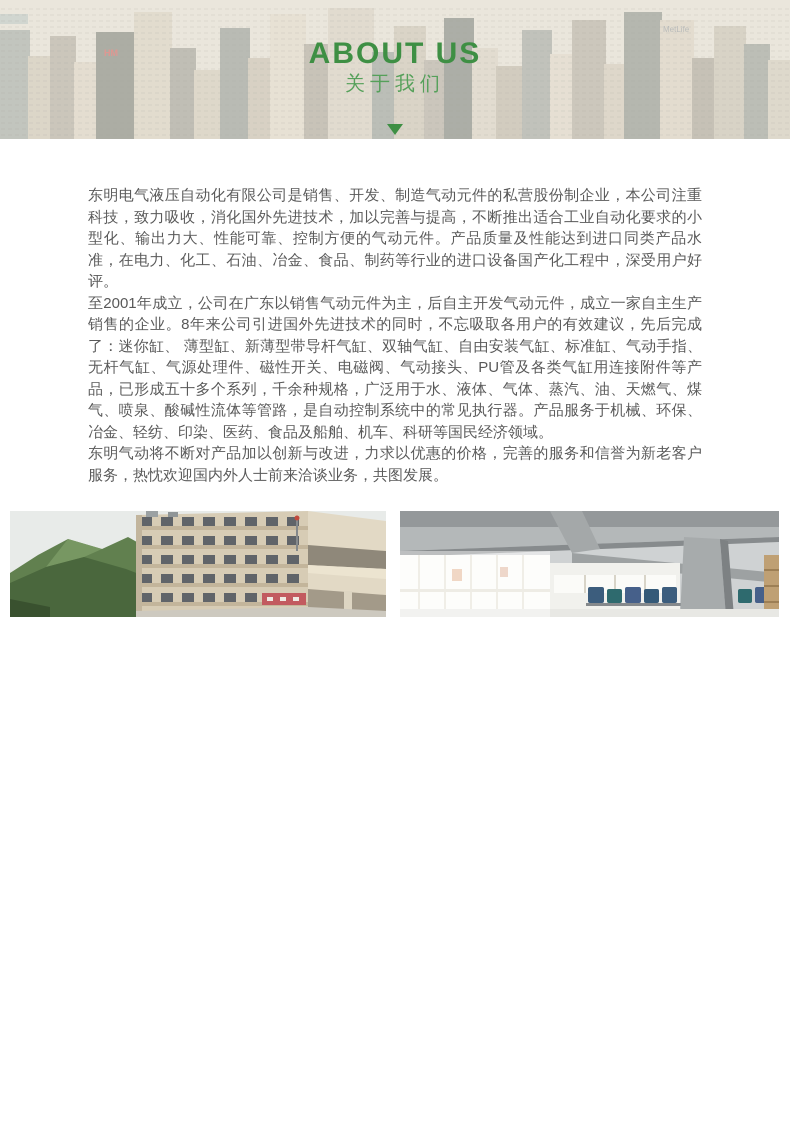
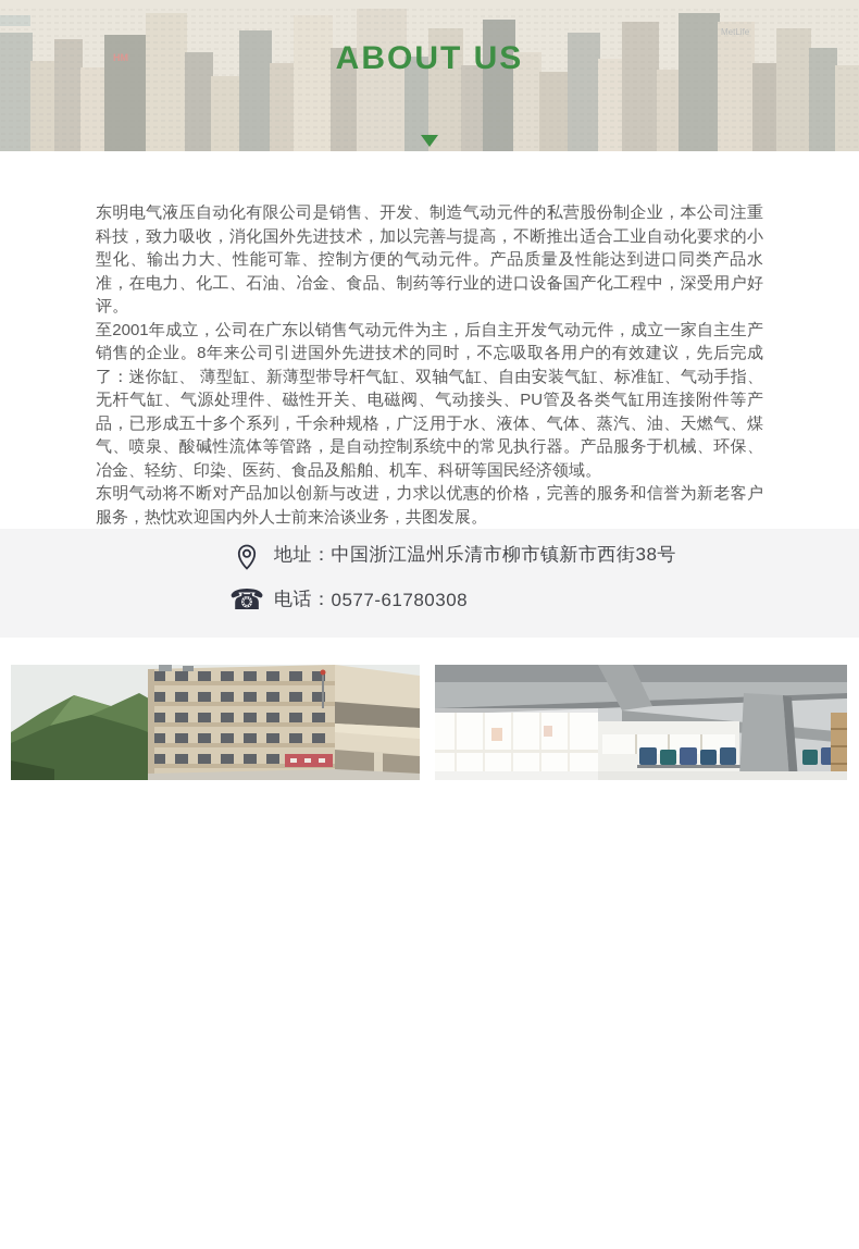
  HM
  MetLife
  ABOUT US
- 关于我们
  东明电气液压自动化有限公司是销售、开发、制造气动元件的私营股份制企业，本公司注重科技，致力吸收，消化国外先进技术，加以完善与提高，不断推出适合工业自动化要求的小型化、输出力大、性能可靠、控制方便的气动元件。产品质量及性能达到进口同类产品水准，在电力、化工、石油、冶金、食品、制药等行业的进口设备国产化工程中，深受用户好评。
  至2001年成立，公司在广东以销售气动元件为主，后自主开发气动元件，成立一家自主生产销售的企业。8年来公司引进国外先进技术的同时，不忘吸取各用户的有效建议，先后完成了：迷你缸、 薄型缸、新薄型带导杆气缸、双轴气缸、自由安装气缸、标准缸、气动手指、无杆气缸、气源处理件、磁性开关、电磁阀、气动接头、PU管及各类气缸用连接附件等产品，已形成五十多个系列，千余种规格，广泛用于水、液体、气体、蒸汽、油、天燃气、煤气、喷泉、酸碱性流体等管路，是自动控制系统中的常见执行器。产品服务于机械、环保、冶金、轻纺、印染、医药、食品及船舶、机车、科研等国民经济领域。
  东明气动将不断对产品加以创新与改进，力求以优惠的价格，完善的服务和信誉为新老客户服务，热忱欢迎国内外人士前来洽谈业务，共图发展。
+ 地址：
+ 中国浙江温州乐清市柳市镇新市西街38号
+ ☎
+ 电话：
+ 0577-61780308
